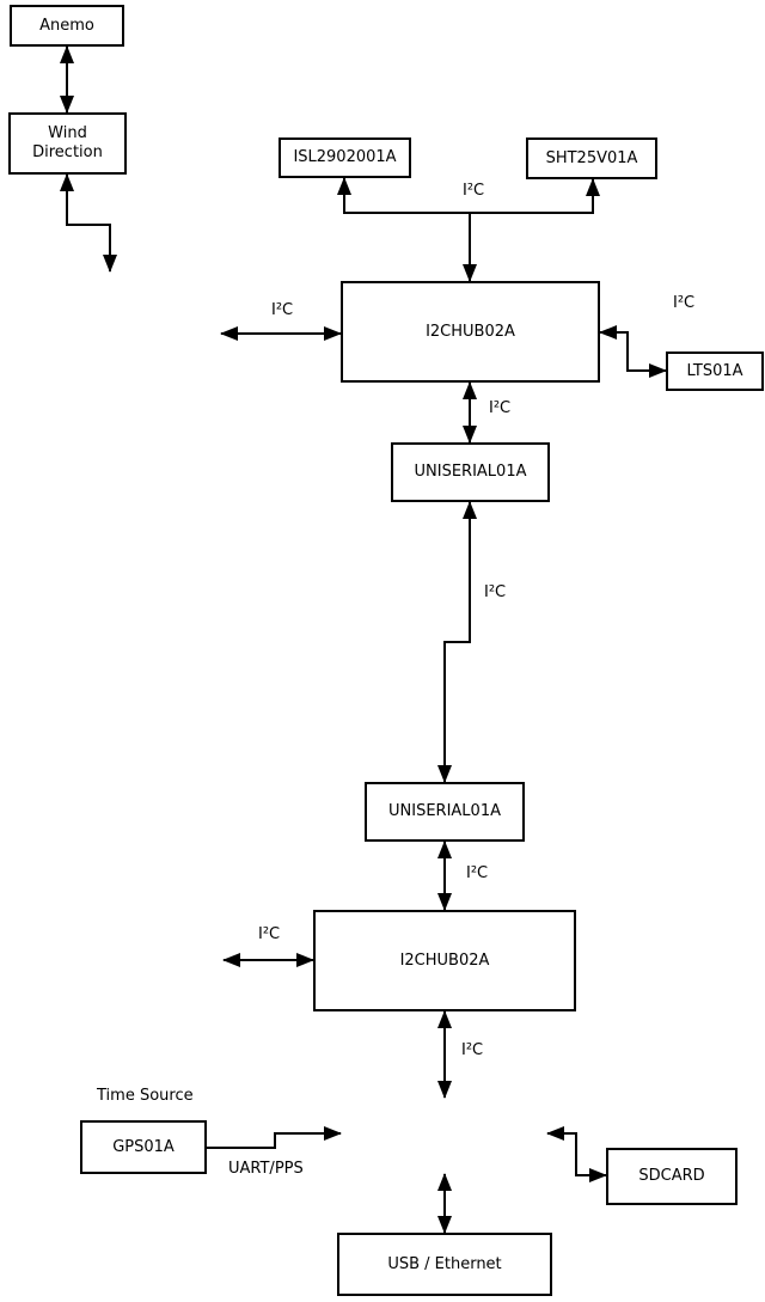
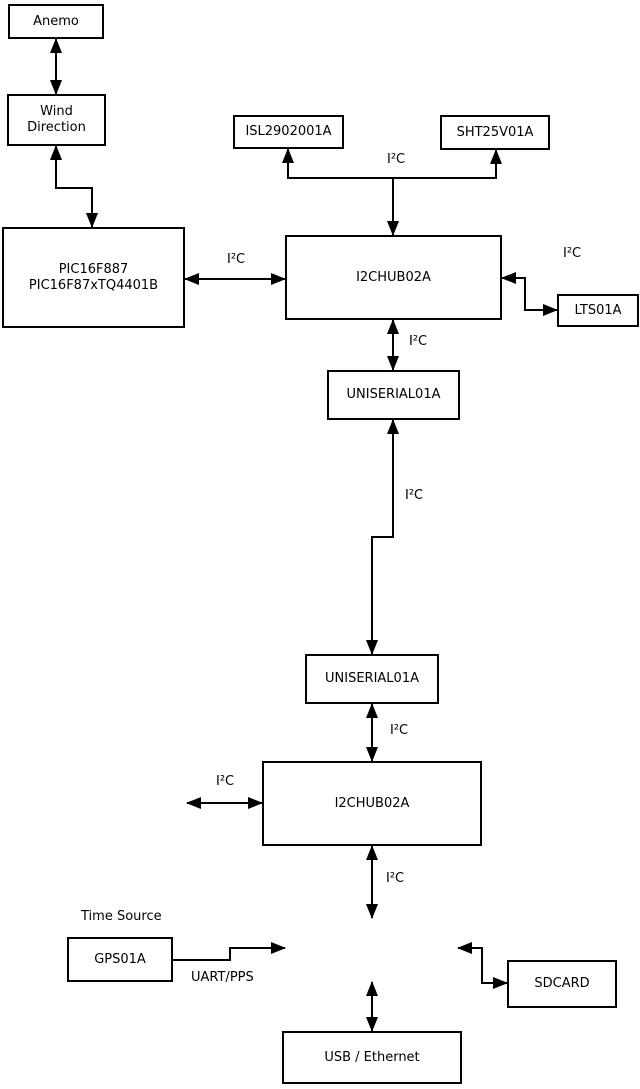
  Anemo
  Wind
  Direction
+ PIC16F887
+ PIC16F87xTQ4401B
  ISL2902001A
  SHT25V01A
  I2CHUB02A
  LTS01A
  UNISERIAL01A
  UNISERIAL01A
  I2CHUB02A
  GPS01A
  SDCARD
  USB / Ethernet
  I²C
  I²C
  I²C
  I²C
  I²C
  I²C
  I²C
  I²C
  Time Source
  UART/PPS
